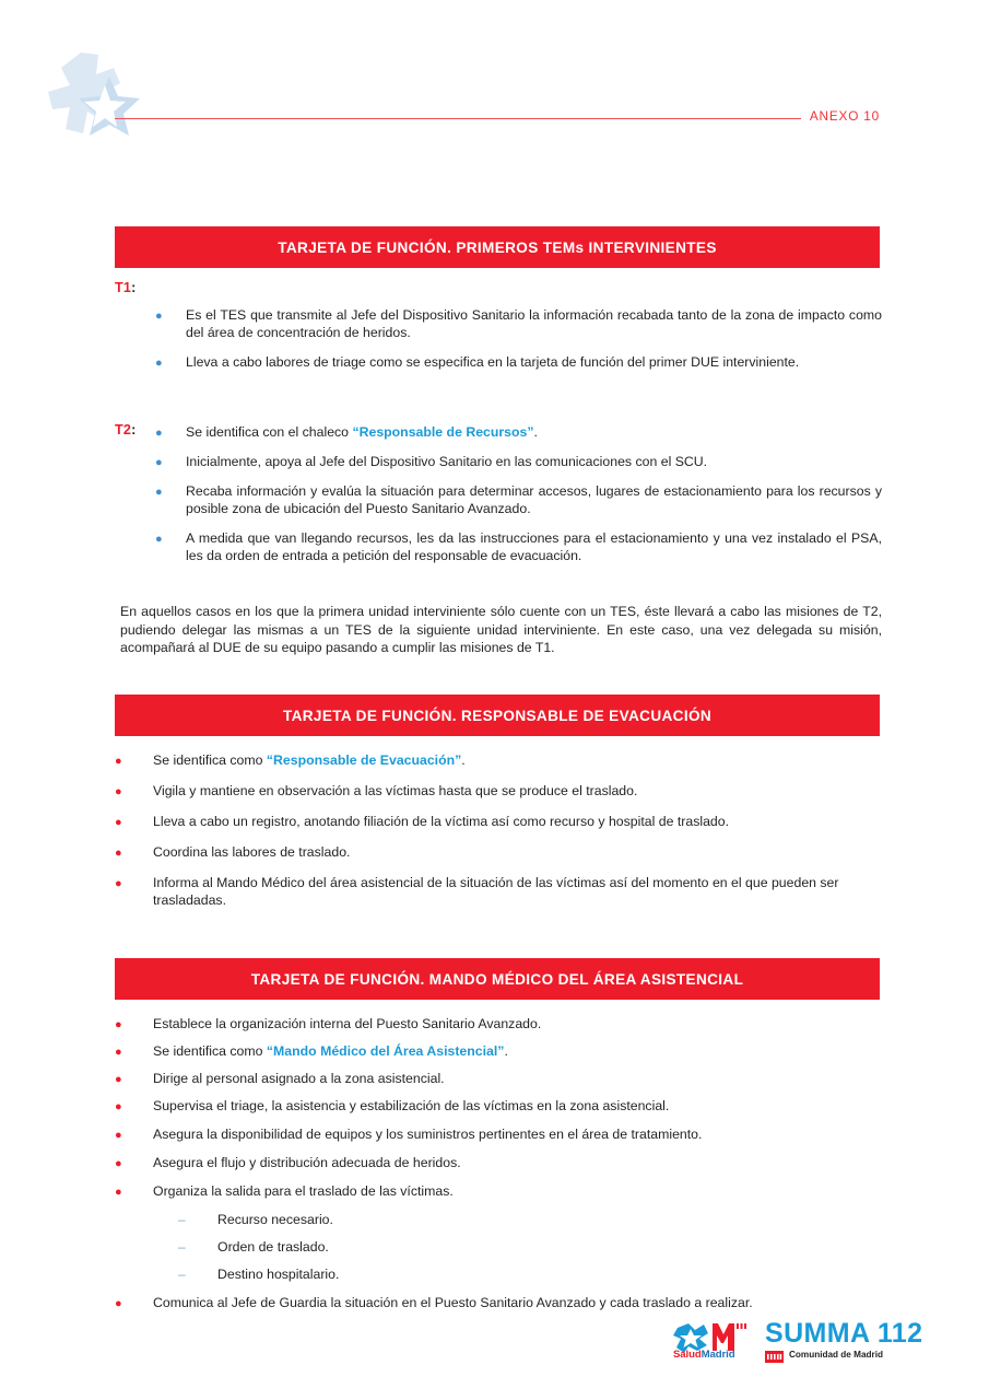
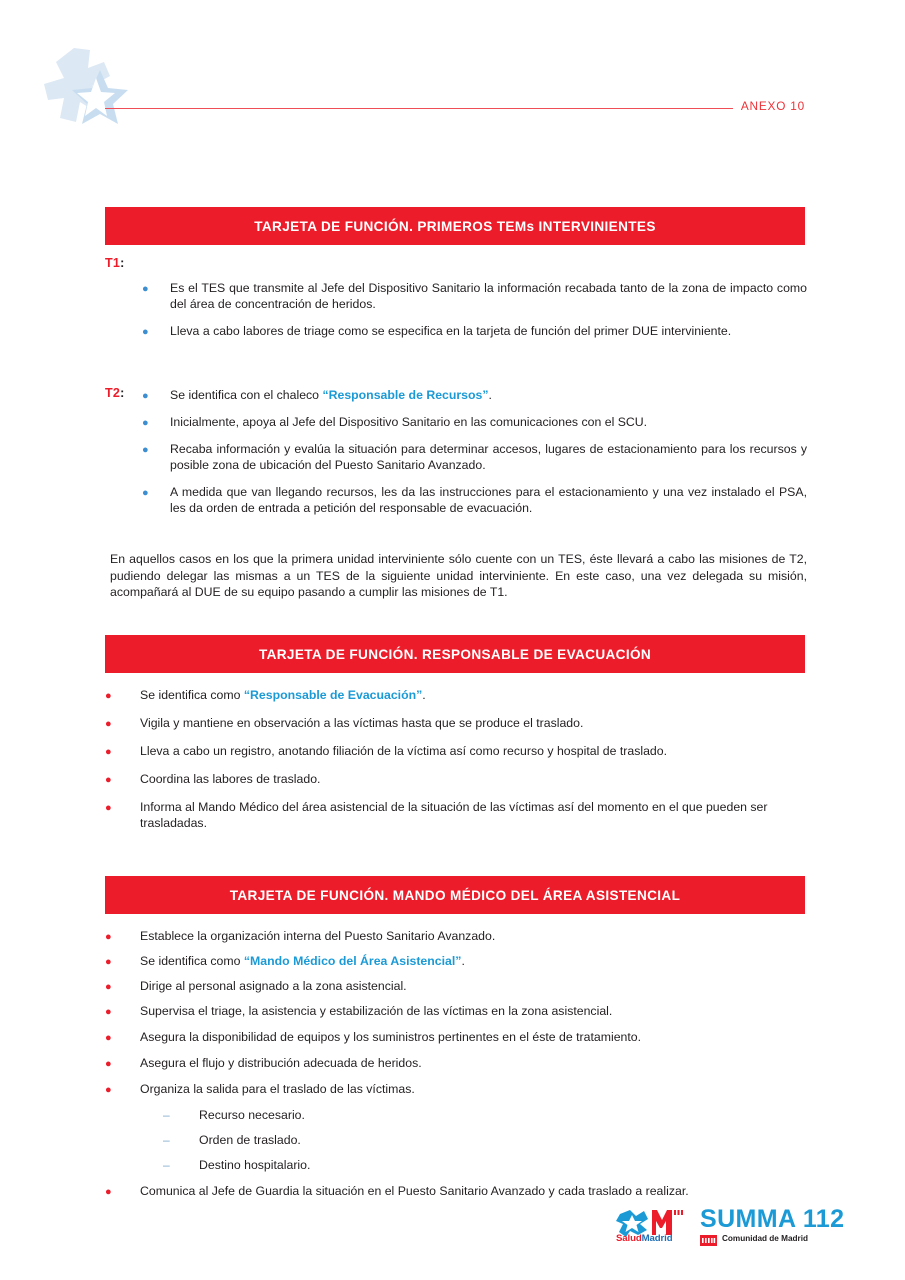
  ANEXO 10
  TARJETA DE FUNCIÓN. PRIMEROS TEMs INTERVINIENTES
  T1:
  ●
  Es el TES que transmite al Jefe del Dispositivo Sanitario la información recabada tanto de la zona de impacto como del área de concentración de heridos.
  ●
  Lleva a cabo labores de triage como se especifica en la tarjeta de función del primer DUE interviniente.
  T2:
  ●
  Se identifica con el chaleco “Responsable de Recursos”.
  ●
  Inicialmente, apoya al Jefe del Dispositivo Sanitario en las comunicaciones con el SCU.
  ●
  Recaba información y evalúa la situación para determinar accesos, lugares de estacionamiento para los recursos y posible zona de ubicación del Puesto Sanitario Avanzado.
  ●
  A medida que van llegando recursos, les da las instrucciones para el estacionamiento y una vez instalado el PSA, les da orden de entrada a petición del responsable de evacuación.
  En aquellos casos en los que la primera unidad interviniente sólo cuente con un TES, éste llevará a cabo las misiones de T2, pudiendo delegar las mismas a un TES de la siguiente unidad interviniente. En este caso, una vez delegada su misión, acompañará al DUE de su equipo pasando a cumplir las misiones de T1.
  TARJETA DE FUNCIÓN. RESPONSABLE DE EVACUACIÓN
  ●
  Se identifica como “Responsable de Evacuación”.
  ●
  Vigila y mantiene en observación a las víctimas hasta que se produce el traslado.
  ●
  Lleva a cabo un registro, anotando filiación de la víctima así como recurso y hospital de traslado.
  ●
  Coordina las labores de traslado.
  ●
  Informa al Mando Médico del área asistencial de la situación de las víctimas así del momento en el que pueden ser trasladadas.
  TARJETA DE FUNCIÓN. MANDO MÉDICO DEL ÁREA ASISTENCIAL
  ●
  Establece la organización interna del Puesto Sanitario Avanzado.
  ●
  Se identifica como “Mando Médico del Área Asistencial”.
  ●
  Dirige al personal asignado a la zona asistencial.
  ●
  Supervisa el triage, la asistencia y estabilización de las víctimas en la zona asistencial.
  ●
- Asegura la disponibilidad de equipos y los suministros pertinentes en el área de tratamiento.
+ Asegura la disponibilidad de equipos y los suministros pertinentes en el éste de tratamiento.
  ●
  Asegura el flujo y distribución adecuada de heridos.
  ●
  Organiza la salida para el traslado de las víctimas.
  –
  Recurso necesario.
  –
  Orden de traslado.
  –
  Destino hospitalario.
  ●
  Comunica al Jefe de Guardia la situación en el Puesto Sanitario Avanzado y cada traslado a realizar.
  SaludMadrid
  SUMMA 112
  Comunidad de Madrid
